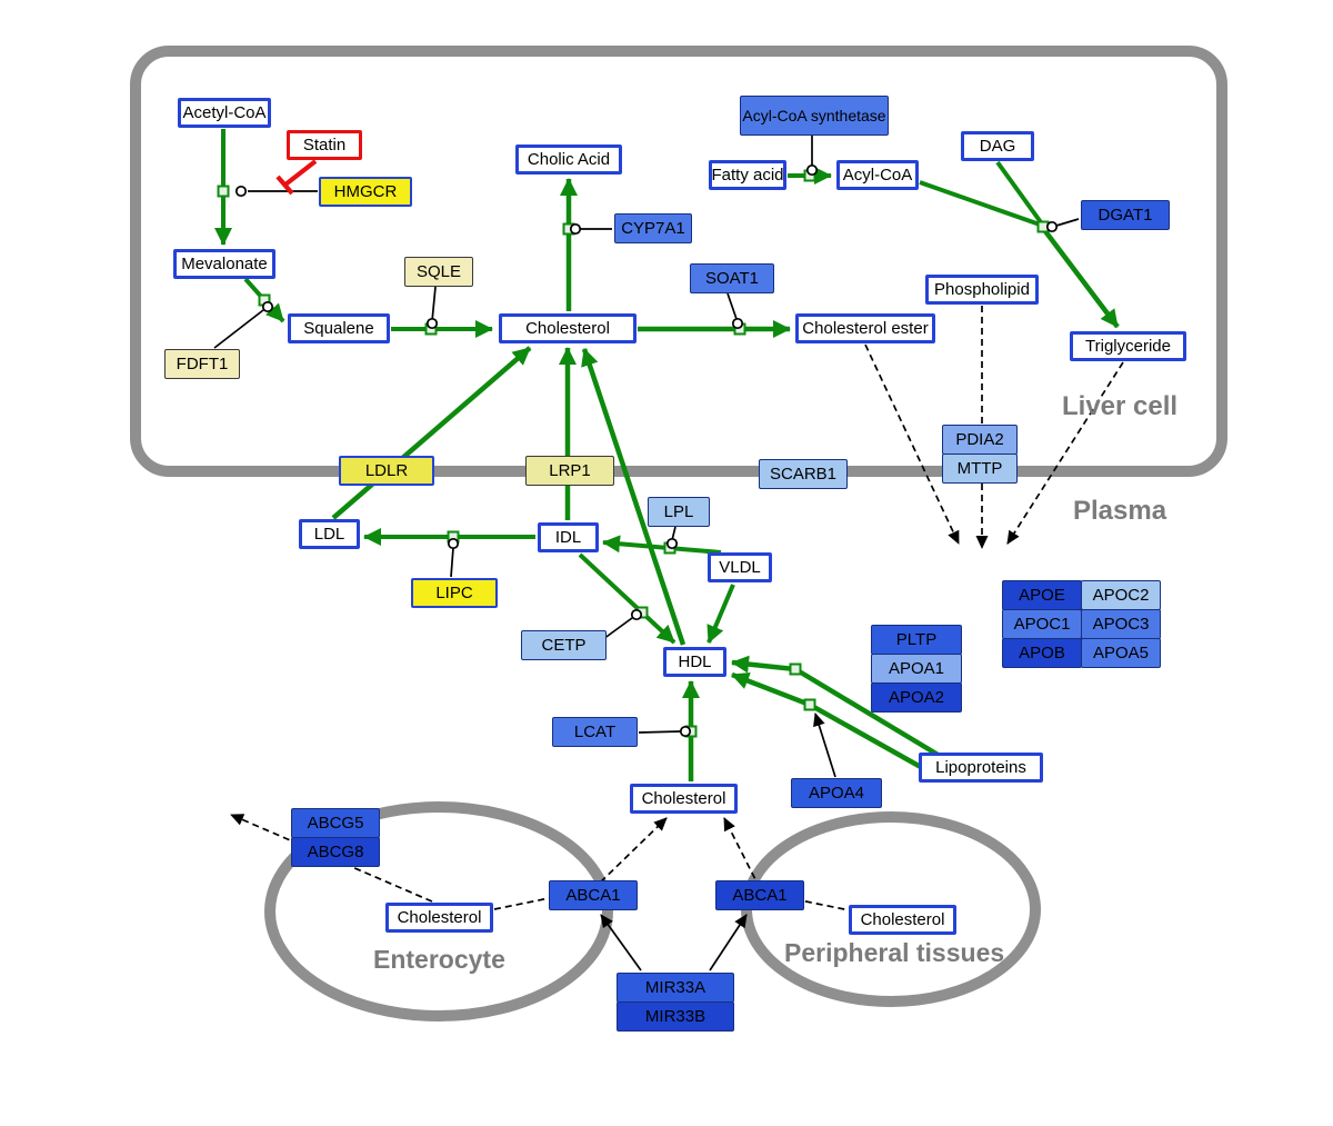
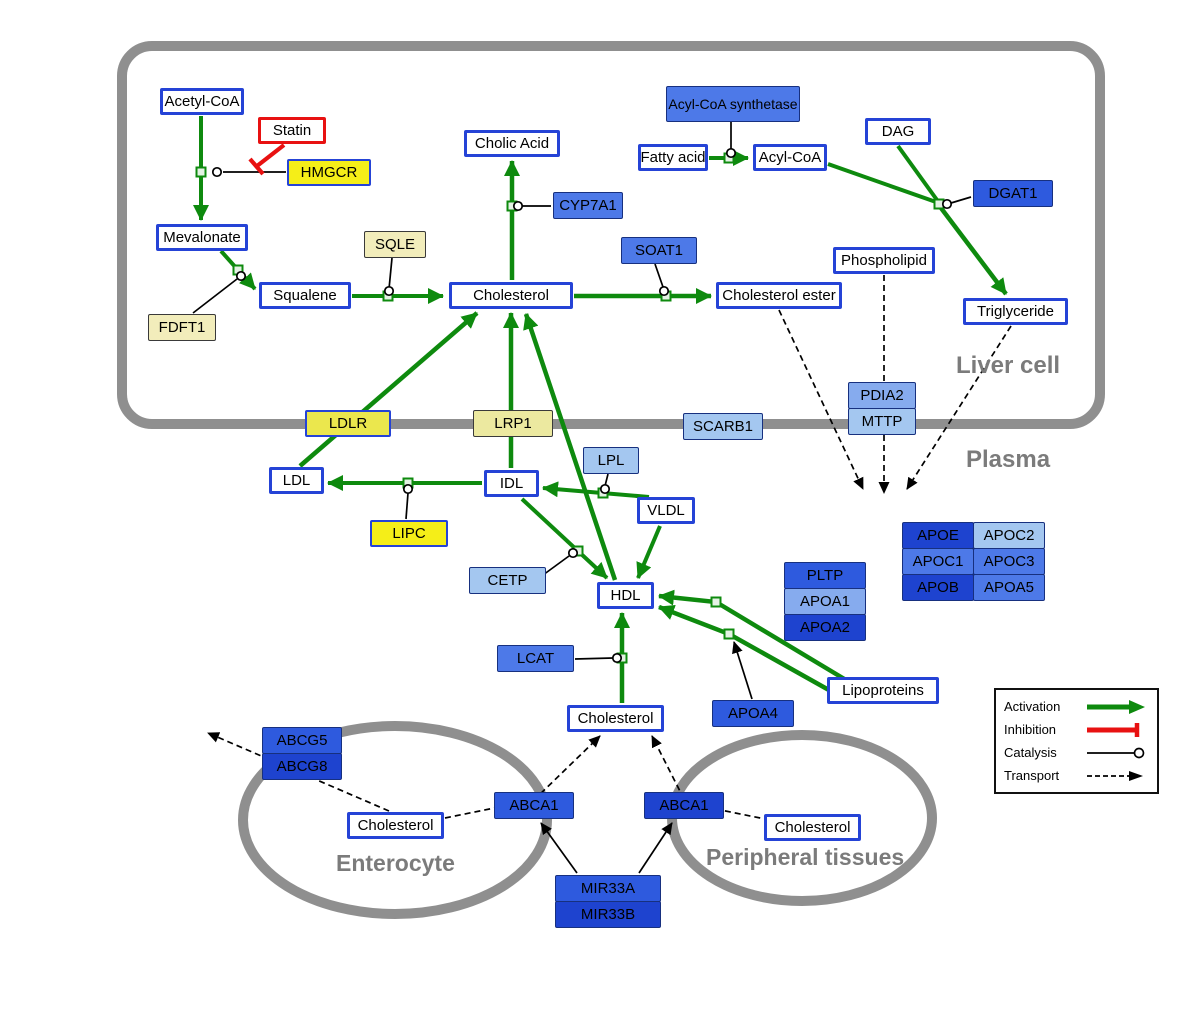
  Liver cell
  Plasma
  Enterocyte
  Peripheral tissues
  Acetyl-CoA
  Statin
  HMGCR
  Mevalonate
  SQLE
  FDFT1
  Squalene
  Cholesterol
  Cholic Acid
  CYP7A1
  SOAT1
  Cholesterol ester
  Acyl-CoA synthetase
  Fatty acid
  Acyl-CoA
  DAG
  DGAT1
  Phospholipid
  Triglyceride
  LDLR
  LRP1
  SCARB1
  PDIA2
  MTTP
  LDL
  IDL
  LPL
  VLDL
  LIPC
  CETP
  HDL
  LCAT
  Cholesterol
  APOA4
  Lipoproteins
  PLTP
  APOA1
  APOA2
  APOE
  APOC2
  APOC1
  APOC3
  APOB
  APOA5
  ABCG5
  ABCG8
  Cholesterol
  ABCA1
  ABCA1
  Cholesterol
  MIR33A
  MIR33B
+ Activation
+ Inhibition
+ Catalysis
+ Transport
